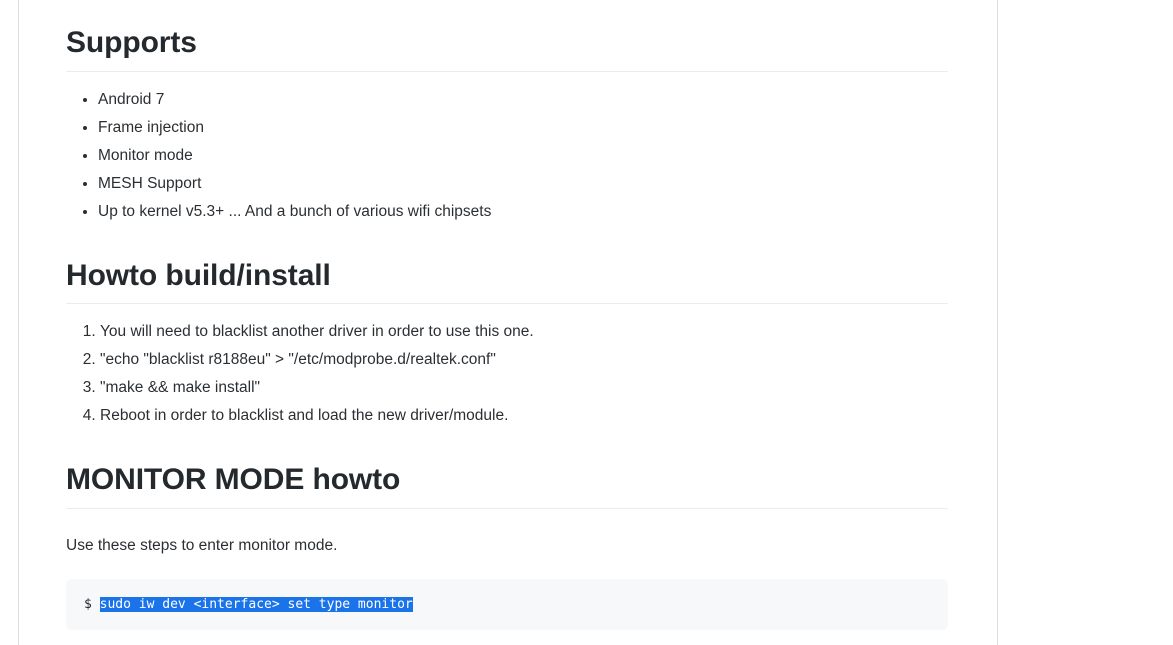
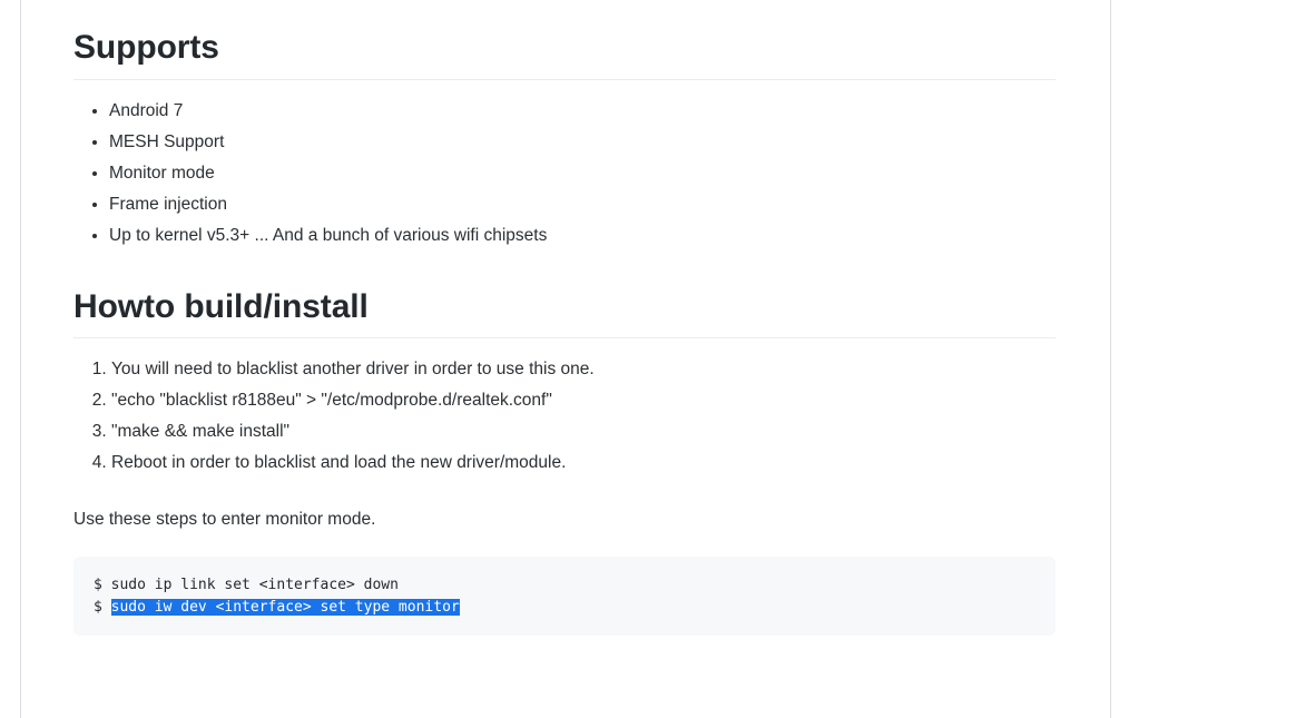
  Supports
  Android 7
- Frame injection
+ MESH Support
  Monitor mode
- MESH Support
+ Frame injection
  Up to kernel v5.3+ ... And a bunch of various wifi chipsets
  Howto build/install
  You will need to blacklist another driver in order to use this one.
  "echo "blacklist r8188eu" > "/etc/modprobe.d/realtek.conf"
  "make && make install"
  Reboot in order to blacklist and load the new driver/module.
- MONITOR MODE howto
  Use these steps to enter monitor mode.
+ $ sudo ip link set <interface> down
  $ sudo iw dev <interface> set type monitor
